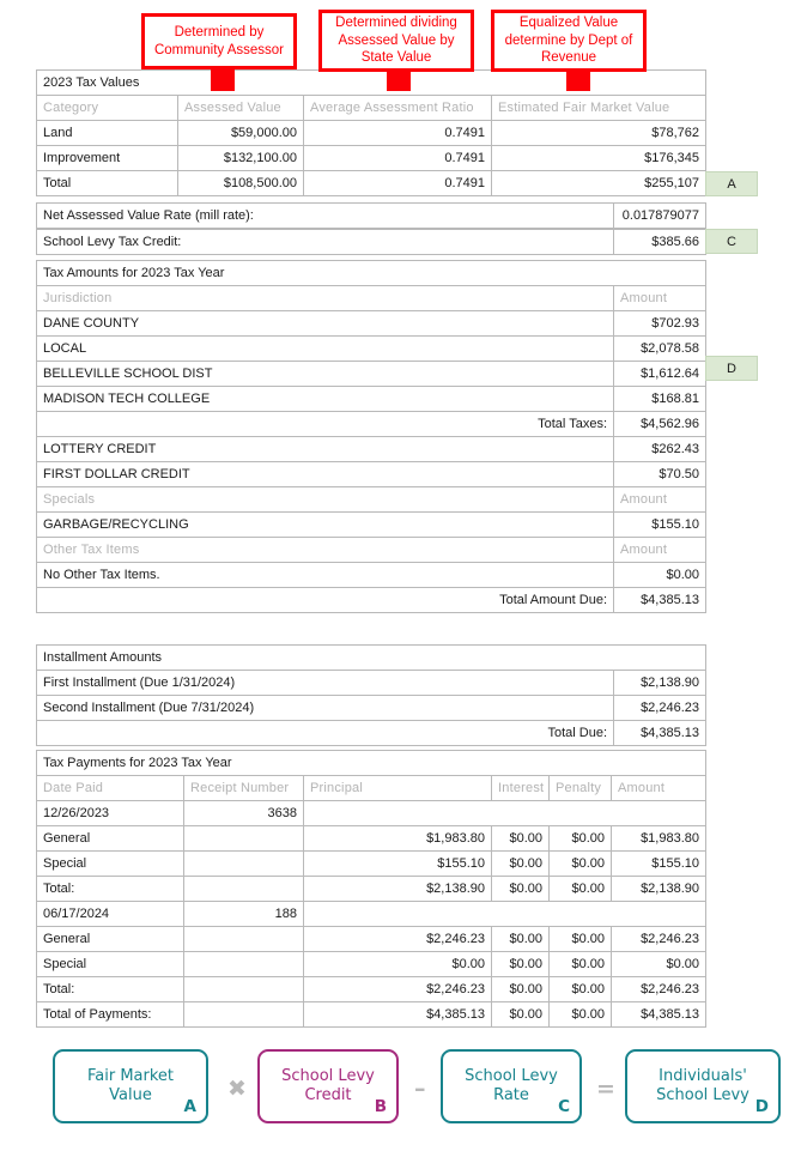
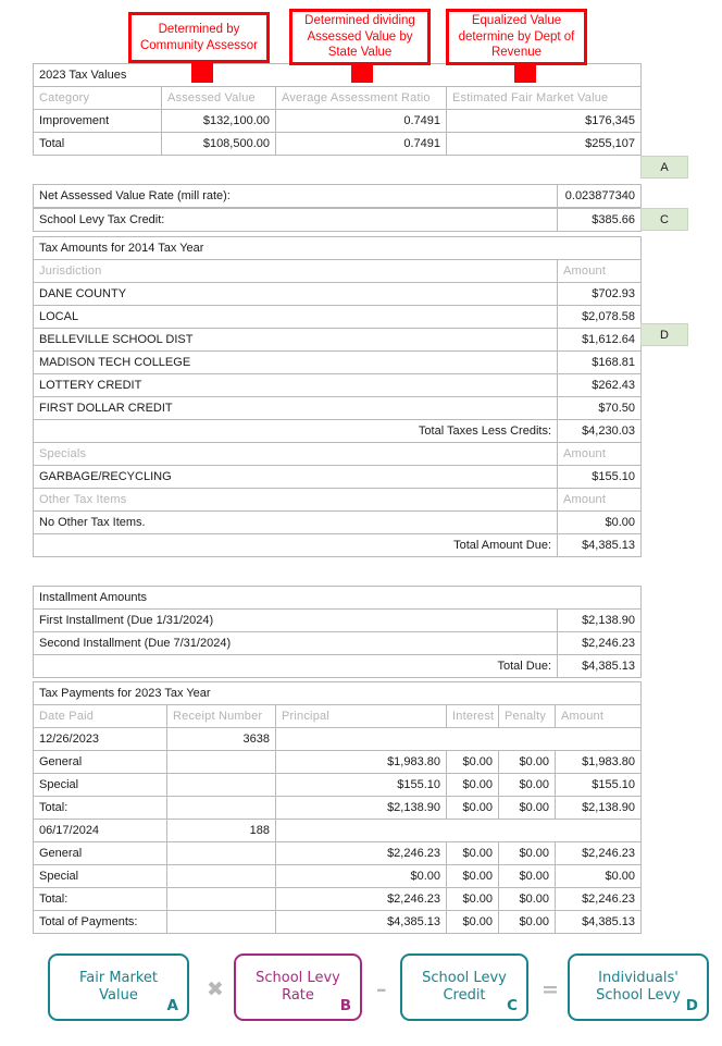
  Determined by Community Assessor
  Determined dividing Assessed Value by State Value
  Equalized Value determine by Dept of Revenue
  2023 Tax Values
  Category	Assessed Value	Average Assessment Ratio	Estimated Fair Market Value
- Land	$59,000.00	0.7491	$78,762
  Improvement	$132,100.00	0.7491	$176,345
  Total	$108,500.00	0.7491	$255,107
  A
- Net Assessed Value Rate (mill rate):	0.017879077
+ Net Assessed Value Rate (mill rate):	0.023877340
  School Levy Tax Credit:	$385.66
  C
- Tax Amounts for 2023 Tax Year
+ Tax Amounts for 2014 Tax Year
  Jurisdiction	Amount
  DANE COUNTY	$702.93
  LOCAL	$2,078.58
  BELLEVILLE SCHOOL DIST	$1,612.64
  MADISON TECH COLLEGE	$168.81
- Total Taxes:	$4,562.96
  LOTTERY CREDIT	$262.43
  FIRST DOLLAR CREDIT	$70.50
+ Total Taxes Less Credits:	$4,230.03
  Specials	Amount
  GARBAGE/RECYCLING	$155.10
  Other Tax Items	Amount
  No Other Tax Items.	$0.00
  Total Amount Due:	$4,385.13
  D
  Installment Amounts
  First Installment (Due 1/31/2024)	$2,138.90
  Second Installment (Due 7/31/2024)	$2,246.23
  Total Due:	$4,385.13
  Tax Payments for 2023 Tax Year
  Date Paid	Receipt Number	Principal	Interest	Penalty	Amount
  12/26/2023	3638
  General		$1,983.80	$0.00	$0.00	$1,983.80
  Special		$155.10	$0.00	$0.00	$155.10
  Total:		$2,138.90	$0.00	$0.00	$2,138.90
  06/17/2024	188
  General		$2,246.23	$0.00	$0.00	$2,246.23
  Special		$0.00	$0.00	$0.00	$0.00
  Total:		$2,246.23	$0.00	$0.00	$2,246.23
  Total of Payments:		$4,385.13	$0.00	$0.00	$4,385.13
  Fair Market
  Value
  A
  ✖
  School Levy
- Credit
+ Rate
  B
  –
  School Levy
- Rate
+ Credit
  C
  =
  Individuals'
  School Levy
  D
